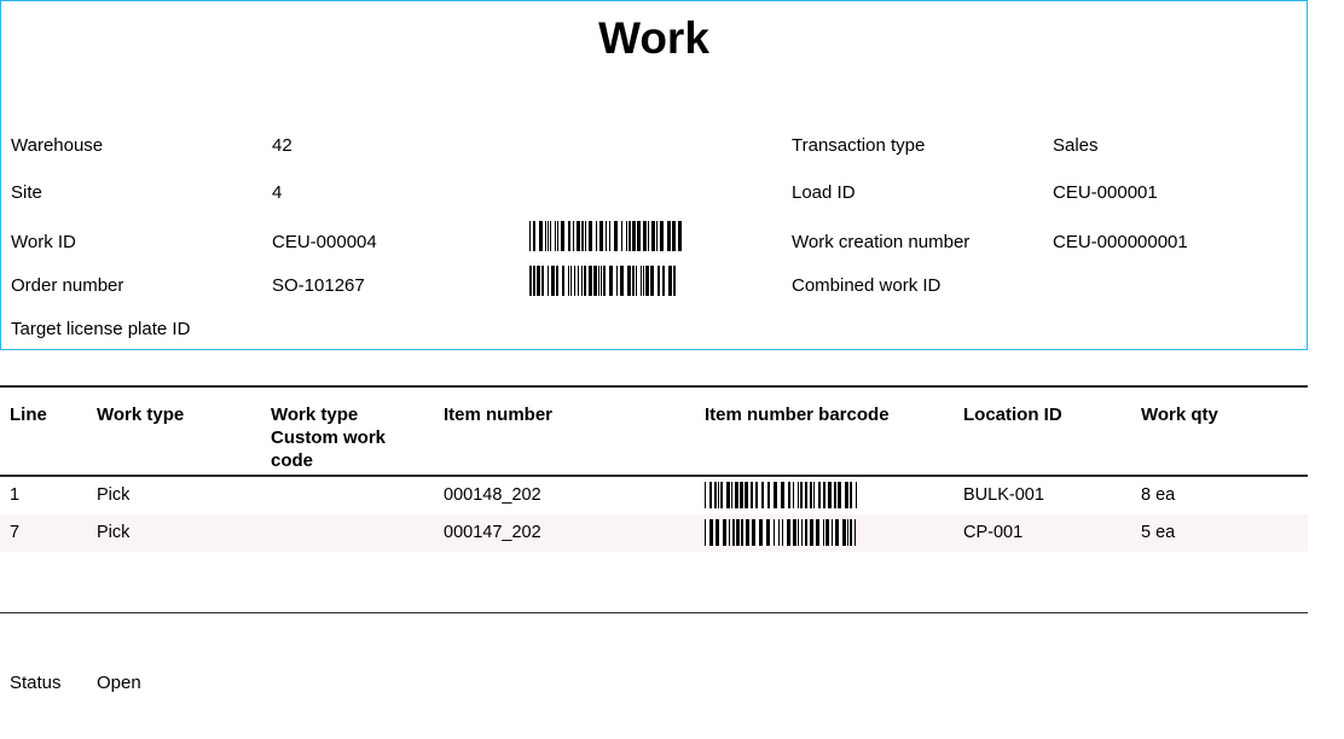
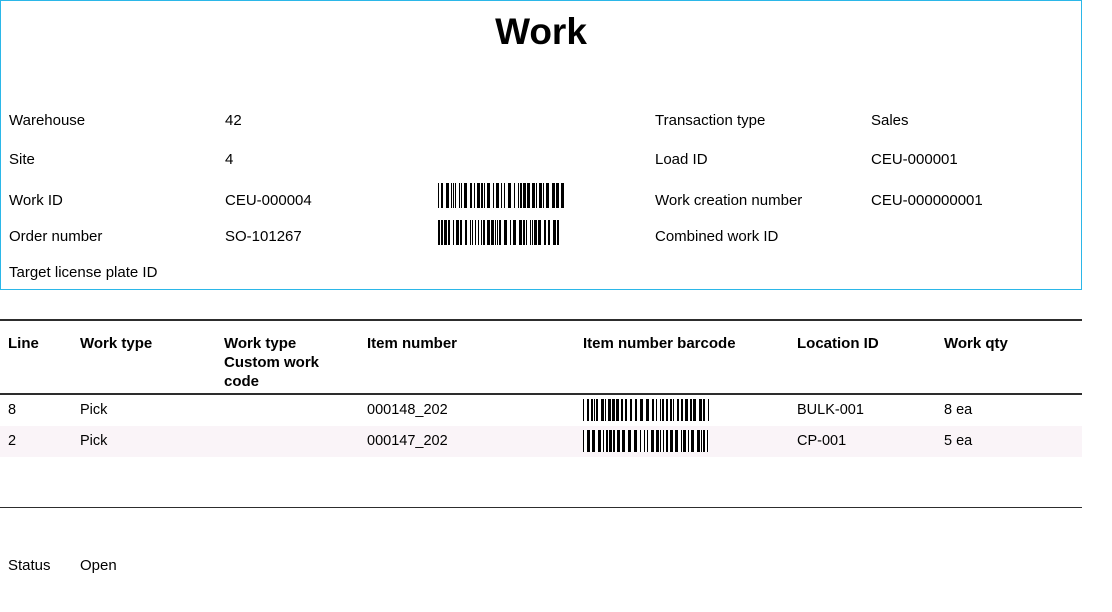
  Work
  Warehouse
  42
  Site
  4
  Work ID
  CEU-000004
  Order number
  SO-101267
  Target license plate ID
  Transaction type
  Sales
  Load ID
  CEU-000001
  Work creation number
  CEU-000000001
  Combined work ID
  Line
  Work type
  Work type
  Custom work
  code
  Item number
  Item number barcode
  Location ID
  Work qty
- 1
+ 8
  Pick
  000148_202
  BULK-001
  8 ea
- 7
+ 2
  Pick
  000147_202
  CP-001
  5 ea
  Status
  Open
